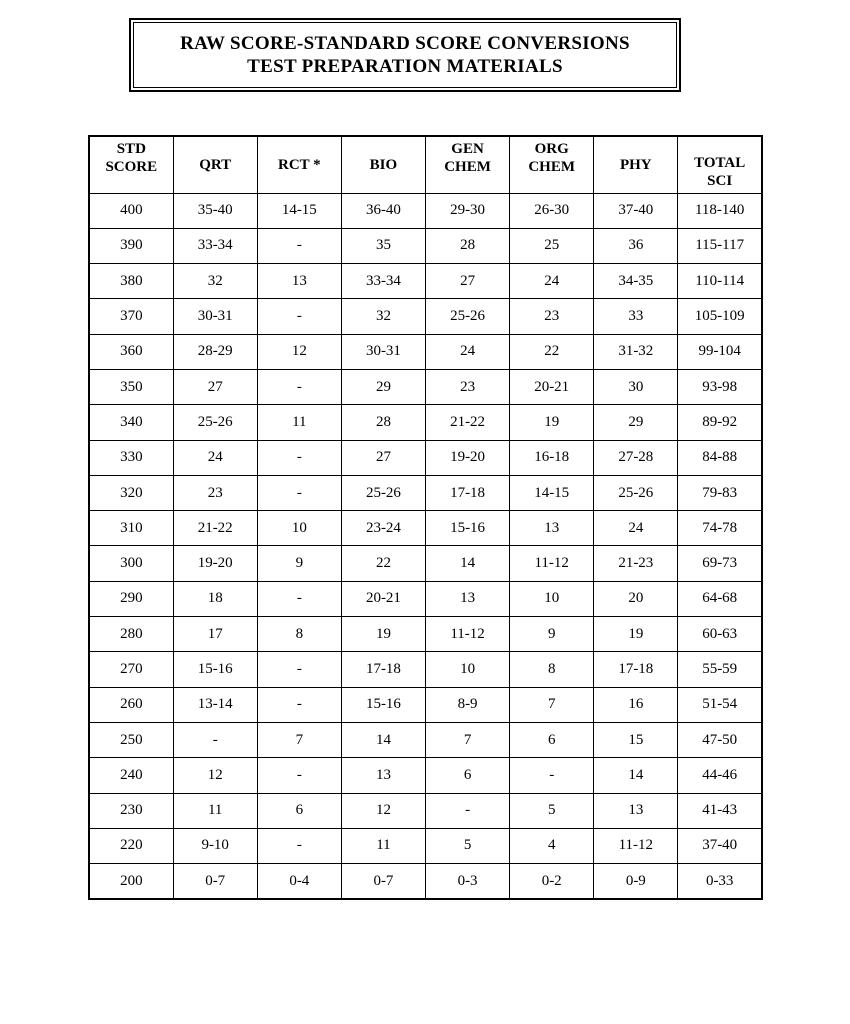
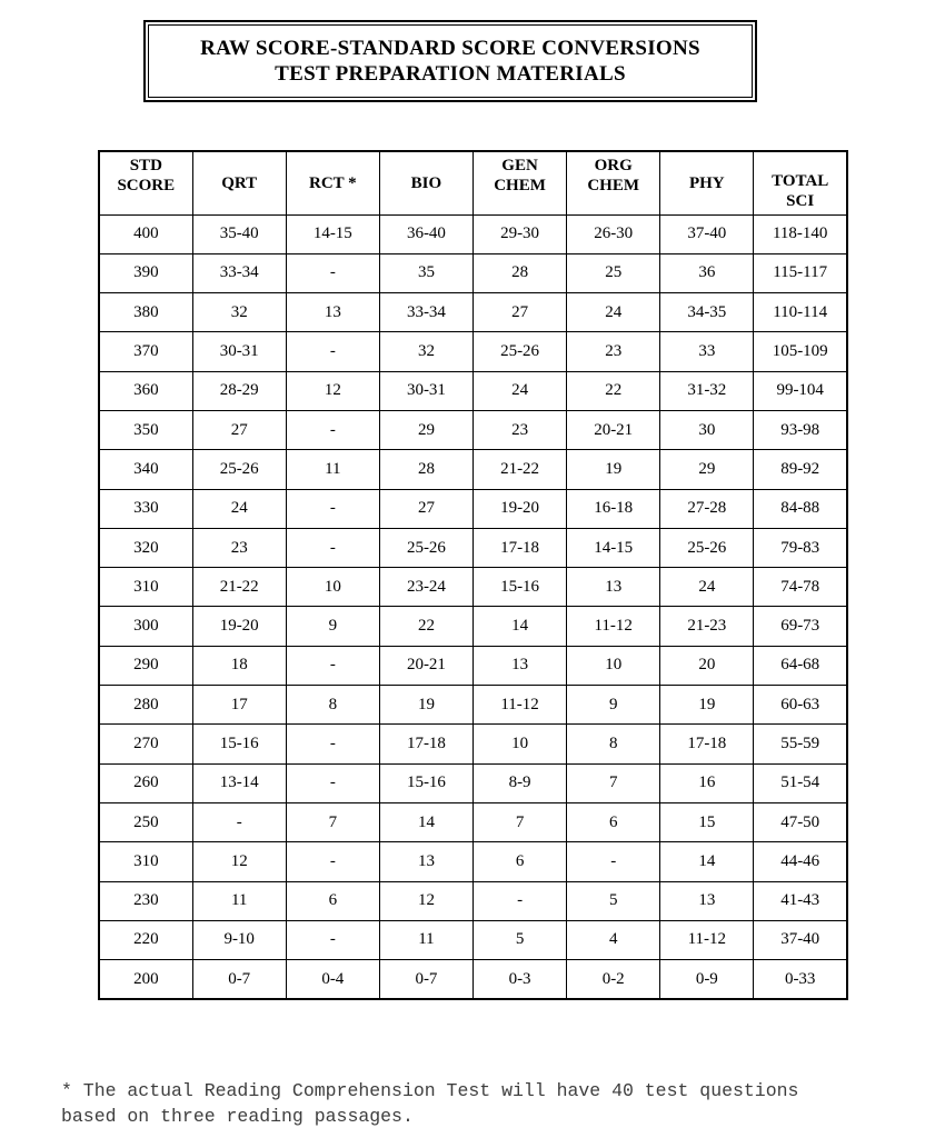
  RAW SCORE-STANDARD SCORE CONVERSIONS
  TEST PREPARATION MATERIALS
  STD SCORE	QRT	RCT *	BIO	GEN CHEM	ORG CHEM	PHY	TOTAL SCI
  400	35-40	14-15	36-40	29-30	26-30	37-40	118-140
  390	33-34	-	35	28	25	36	115-117
  380	32	13	33-34	27	24	34-35	110-114
  370	30-31	-	32	25-26	23	33	105-109
  360	28-29	12	30-31	24	22	31-32	99-104
  350	27	-	29	23	20-21	30	93-98
  340	25-26	11	28	21-22	19	29	89-92
  330	24	-	27	19-20	16-18	27-28	84-88
  320	23	-	25-26	17-18	14-15	25-26	79-83
  310	21-22	10	23-24	15-16	13	24	74-78
  300	19-20	9	22	14	11-12	21-23	69-73
  290	18	-	20-21	13	10	20	64-68
  280	17	8	19	11-12	9	19	60-63
  270	15-16	-	17-18	10	8	17-18	55-59
  260	13-14	-	15-16	8-9	7	16	51-54
  250	-	7	14	7	6	15	47-50
- 240	12	-	13	6	-	14	44-46
+ 310	12	-	13	6	-	14	44-46
  230	11	6	12	-	5	13	41-43
  220	9-10	-	11	5	4	11-12	37-40
  200	0-7	0-4	0-7	0-3	0-2	0-9	0-33
+ * The actual Reading Comprehension Test will have 40 test questions
+ based on three reading passages.
